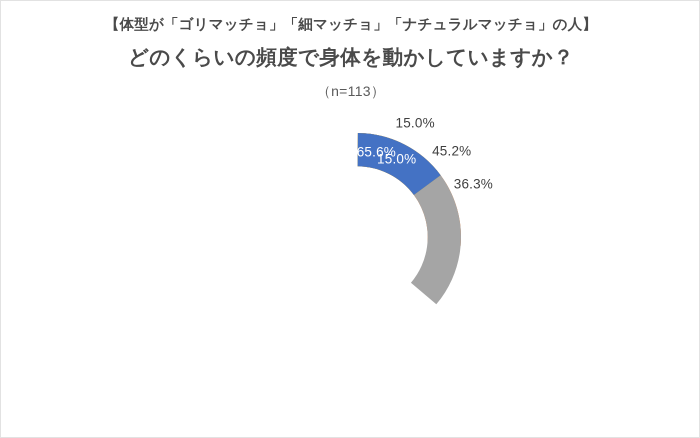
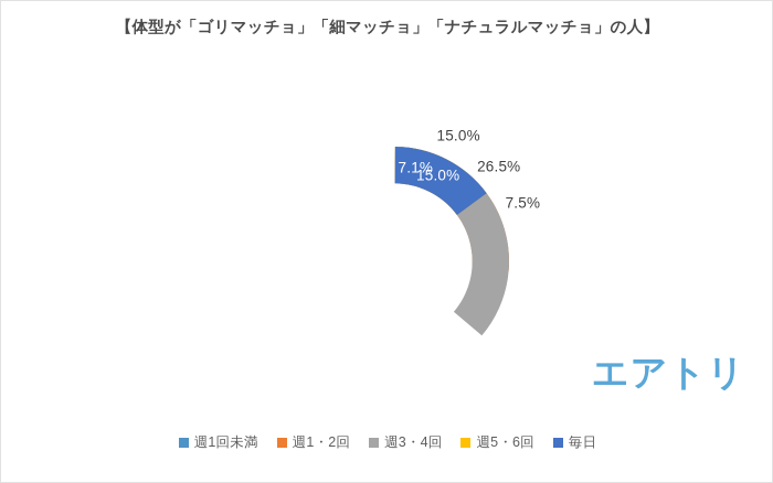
  【体型が「ゴリマッチョ」「細マッチョ」「ナチュラルマッチョ」の人】
- どのくらいの頻度で身体を動かしていますか？
- （n=113）
- 65.6%
+ 7.1%
- 45.2%
+ 26.5%
- 36.3%
+ 7.5%
  15.0%
  15.0%
+ エアトリ
+ 週1回未満
+ 週1・2回
+ 週3・4回
+ 週5・6回
+ 毎日
